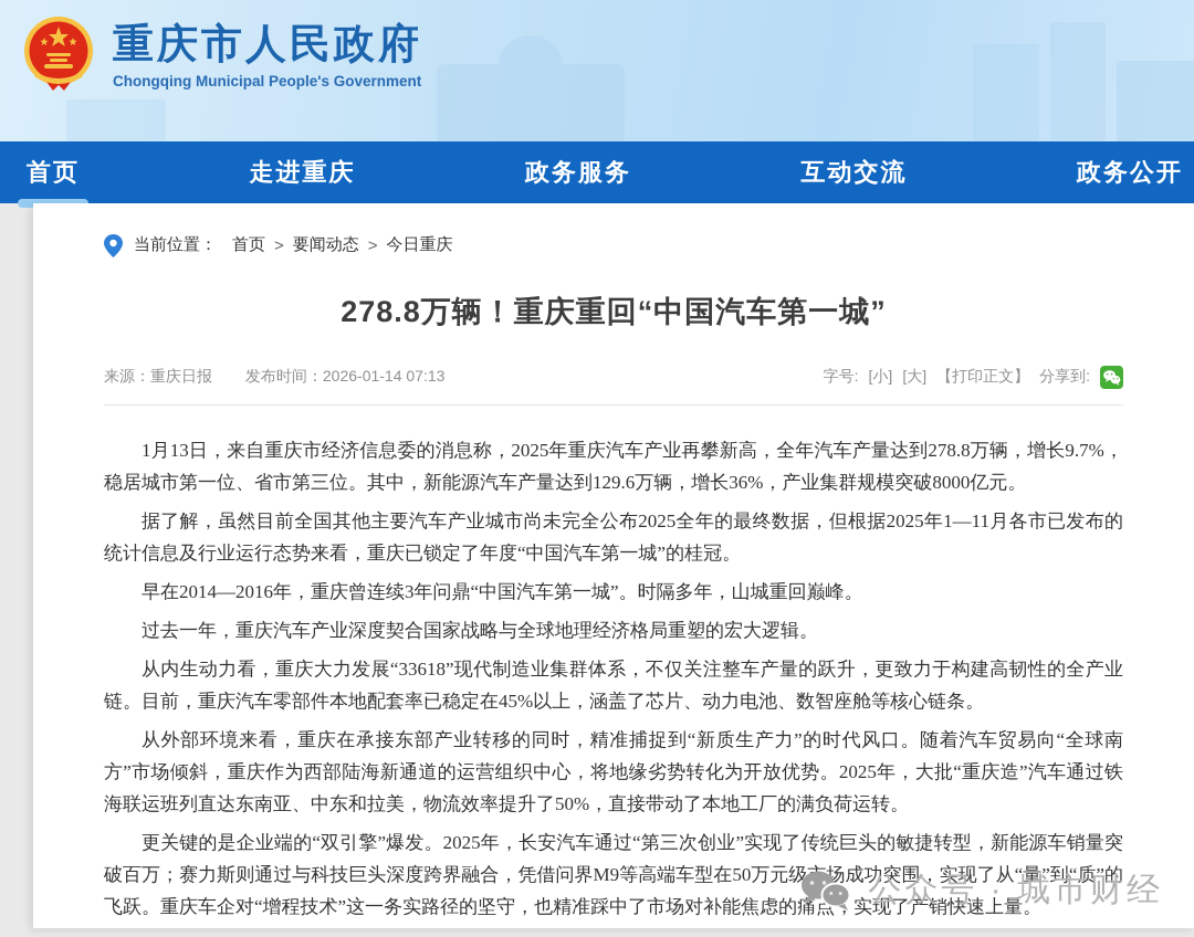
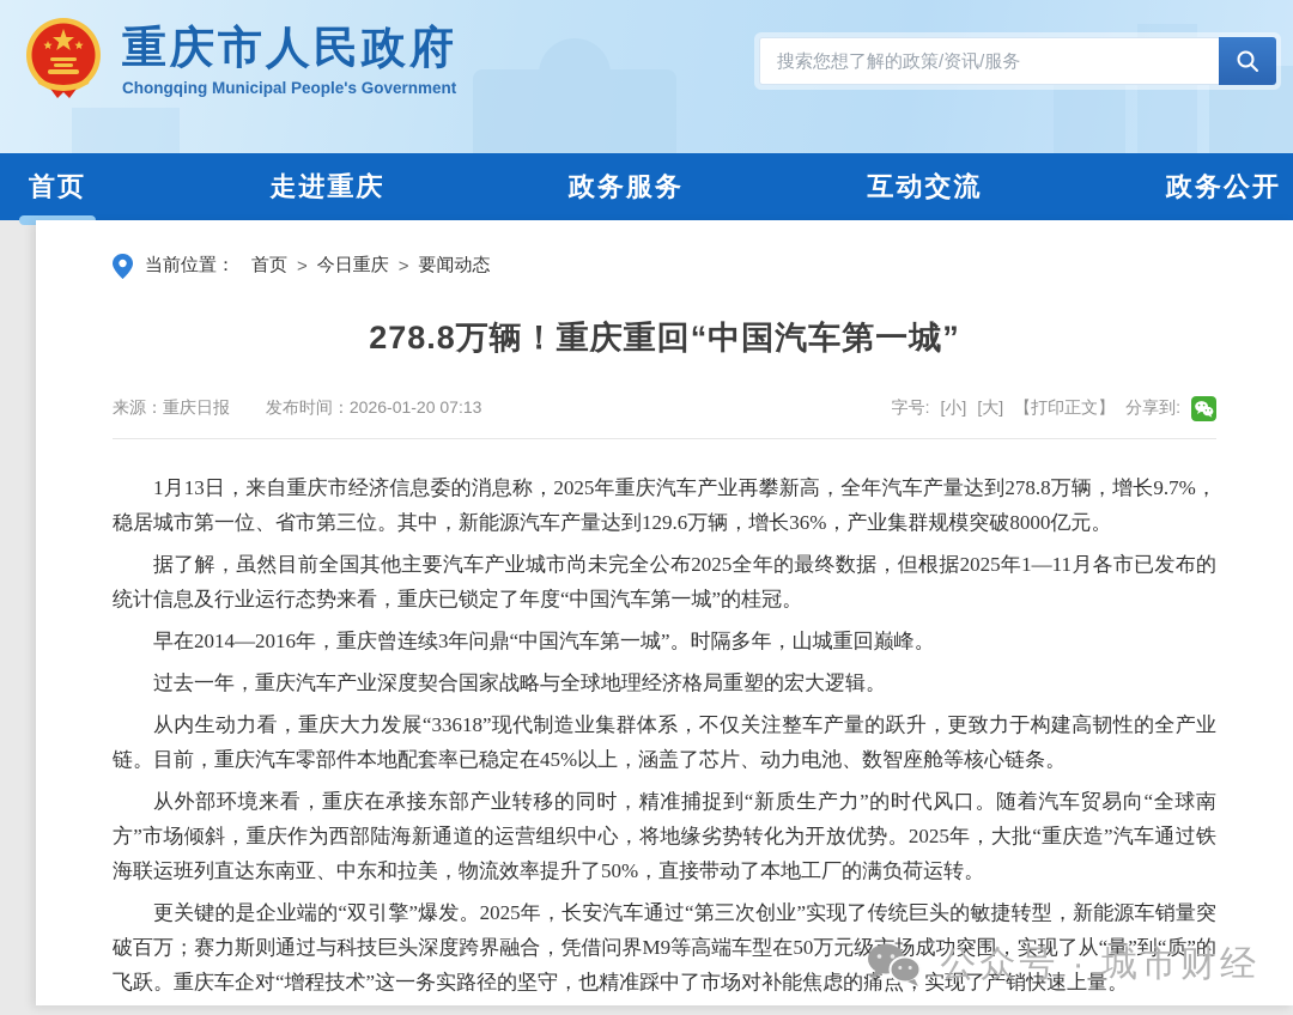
  重庆市人民政府
  Chongqing Municipal People's Government
+ 搜索您想了解的政策/资讯/服务
  首页
  走进重庆
  政务服务
  互动交流
  政务公开
  当前位置：
  首页
  >
- 要闻动态
+ 今日重庆
  >
- 今日重庆
+ 要闻动态
  278.8万辆！重庆重回“中国汽车第一城”
- 来源：重庆日报 发布时间：2026-01-14 07:13
+ 来源：重庆日报 发布时间：2026-01-20 07:13
  字号:
  [小]
  [大]
  【打印正文】
  分享到:
  1月13日，来自重庆市经济信息委的消息称，2025年重庆汽车产业再攀新高，全年汽车产量达到278.8万辆，增长9.7%，稳居城市第一位、省市第三位。其中，新能源汽车产量达到129.6万辆，增长36%，产业集群规模突破8000亿元。
  据了解，虽然目前全国其他主要汽车产业城市尚未完全公布2025全年的最终数据，但根据2025年1—11月各市已发布的统计信息及行业运行态势来看，重庆已锁定了年度“中国汽车第一城”的桂冠。
  早在2014—2016年，重庆曾连续3年问鼎“中国汽车第一城”。时隔多年，山城重回巅峰。
  过去一年，重庆汽车产业深度契合国家战略与全球地理经济格局重塑的宏大逻辑。
  从内生动力看，重庆大力发展“33618”现代制造业集群体系，不仅关注整车产量的跃升，更致力于构建高韧性的全产业链。目前，重庆汽车零部件本地配套率已稳定在45%以上，涵盖了芯片、动力电池、数智座舱等核心链条。
  从外部环境来看，重庆在承接东部产业转移的同时，精准捕捉到“新质生产力”的时代风口。随着汽车贸易向“全球南方”市场倾斜，重庆作为西部陆海新通道的运营组织中心，将地缘劣势转化为开放优势。2025年，大批“重庆造”汽车通过铁海联运班列直达东南亚、中东和拉美，物流效率提升了50%，直接带动了本地工厂的满负荷运转。
  更关键的是企业端的“双引擎”爆发。2025年，长安汽车通过“第三次创业”实现了传统巨头的敏捷转型，新能源车销量突破百万；赛力斯则通过与科技巨头深度跨界融合，凭借问界M9等高端车型在50万元级场成功突围，实现了从“量”到“质”的飞跃。重庆车企对“增程技术”这一务实路径的坚守，也精准踩中了市场对补能焦虑的痛点实现了产销快速上量。
  公众号 · 城市财经
